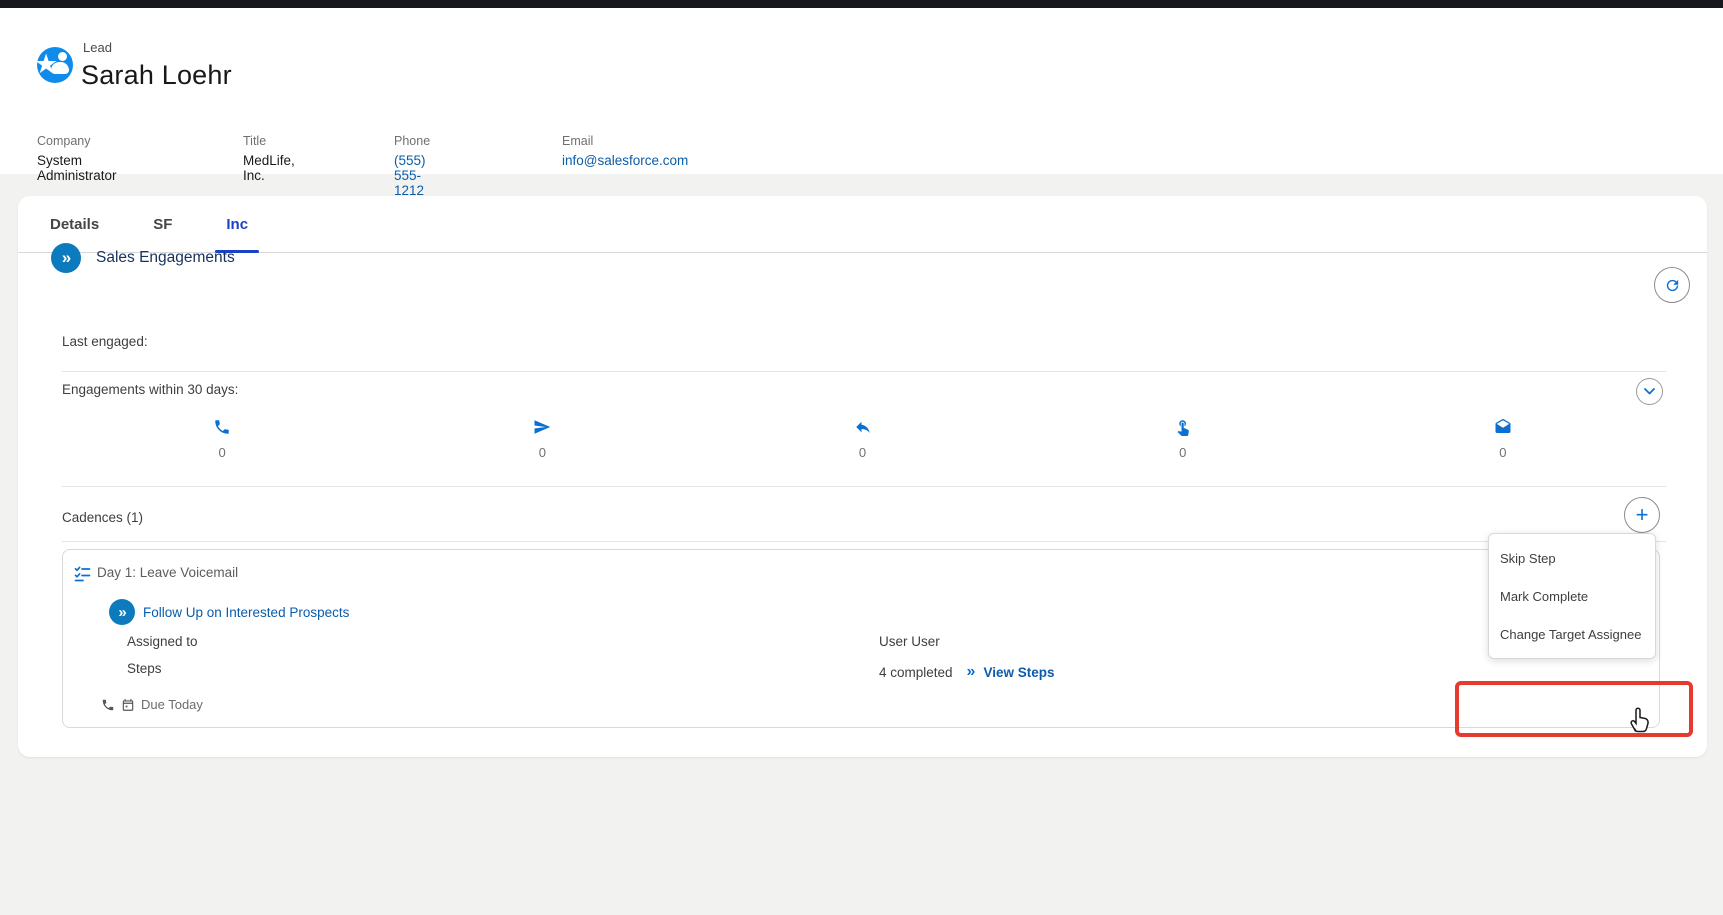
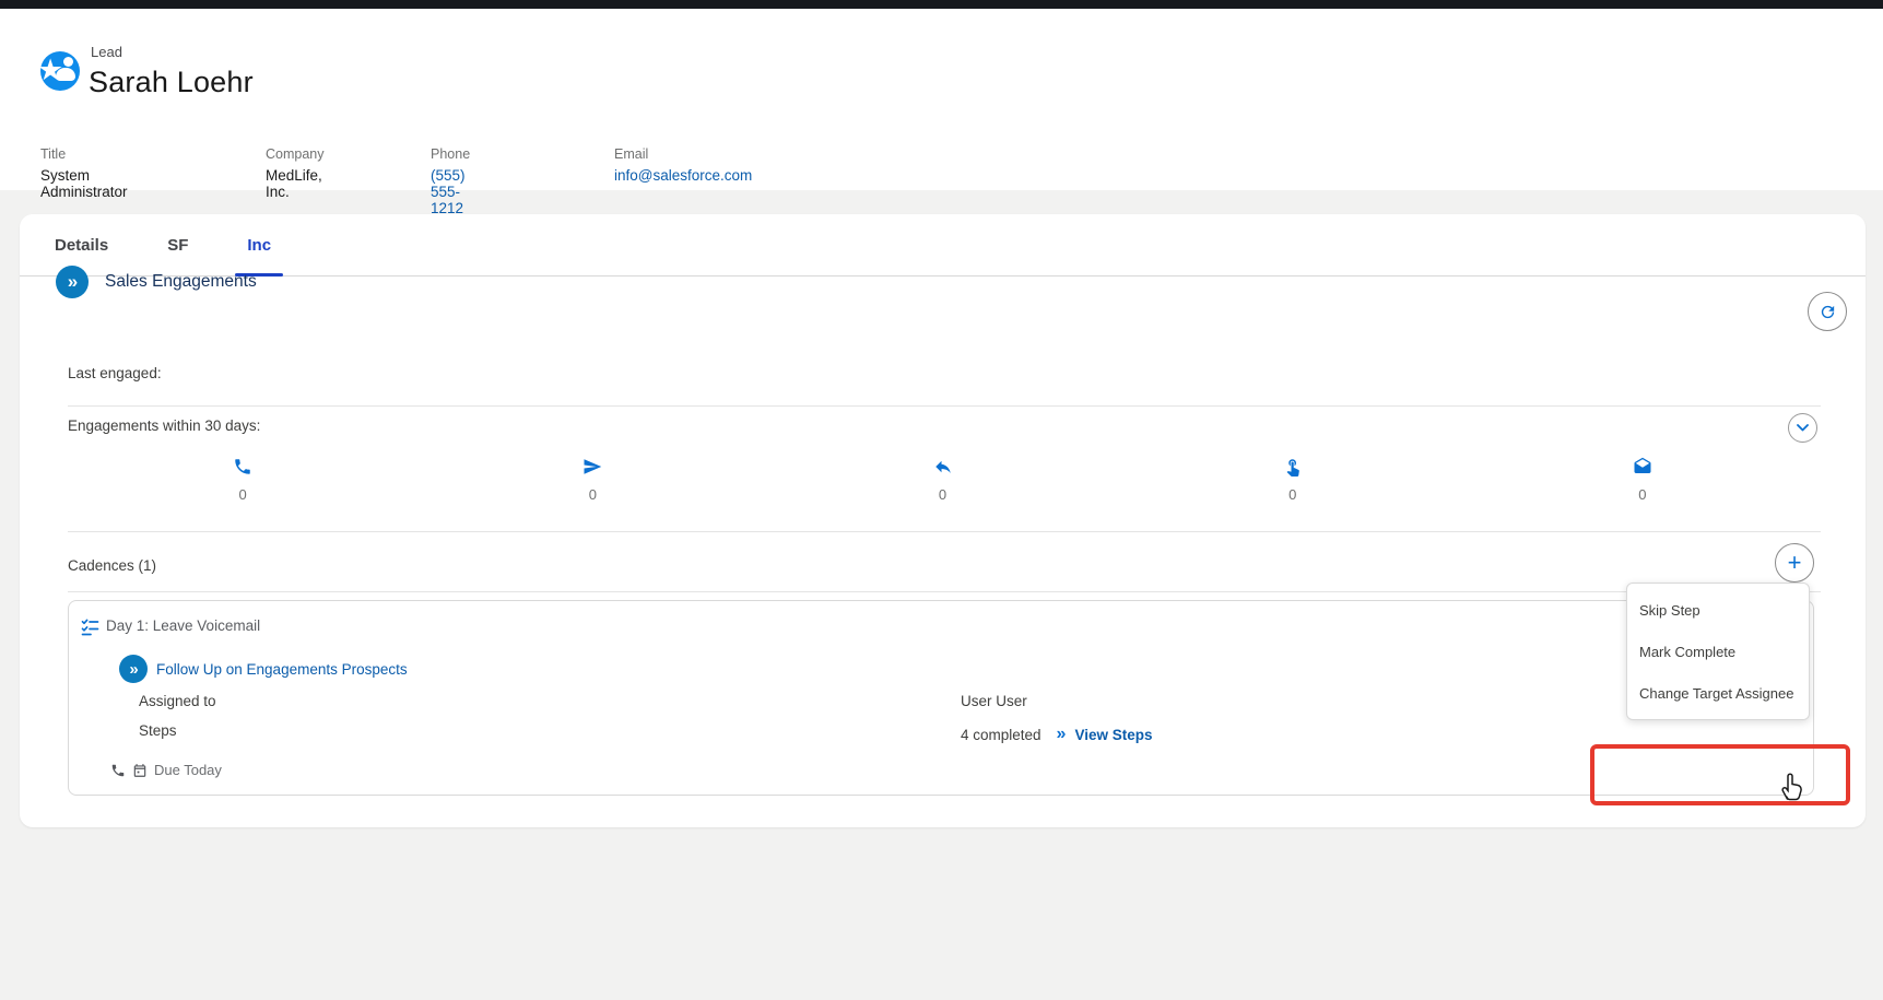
  ★
  Lead
  Sarah Loehr
- Company
+ Title
  System Administrator
- Title
+ Company
  MedLife, Inc.
  Phone
  (555) 555-1212
  Email
  info@salesforce.com
  Details
  SF
  Inc
  »
  Sales Engagements
  Last engaged:
  Engagements within 30 days:
  0
  0
  0
  0
  0
  Cadences (1)
  +
  Day 1: Leave Voicemail
  »
- Follow Up on Interested Prospects
+ Follow Up on Engagements Prospects
  Assigned to
  Steps
  User User
  4 completed
  »
  View Steps
  Due Today
  Skip Step
  Mark Complete
  Change Target Assignee
